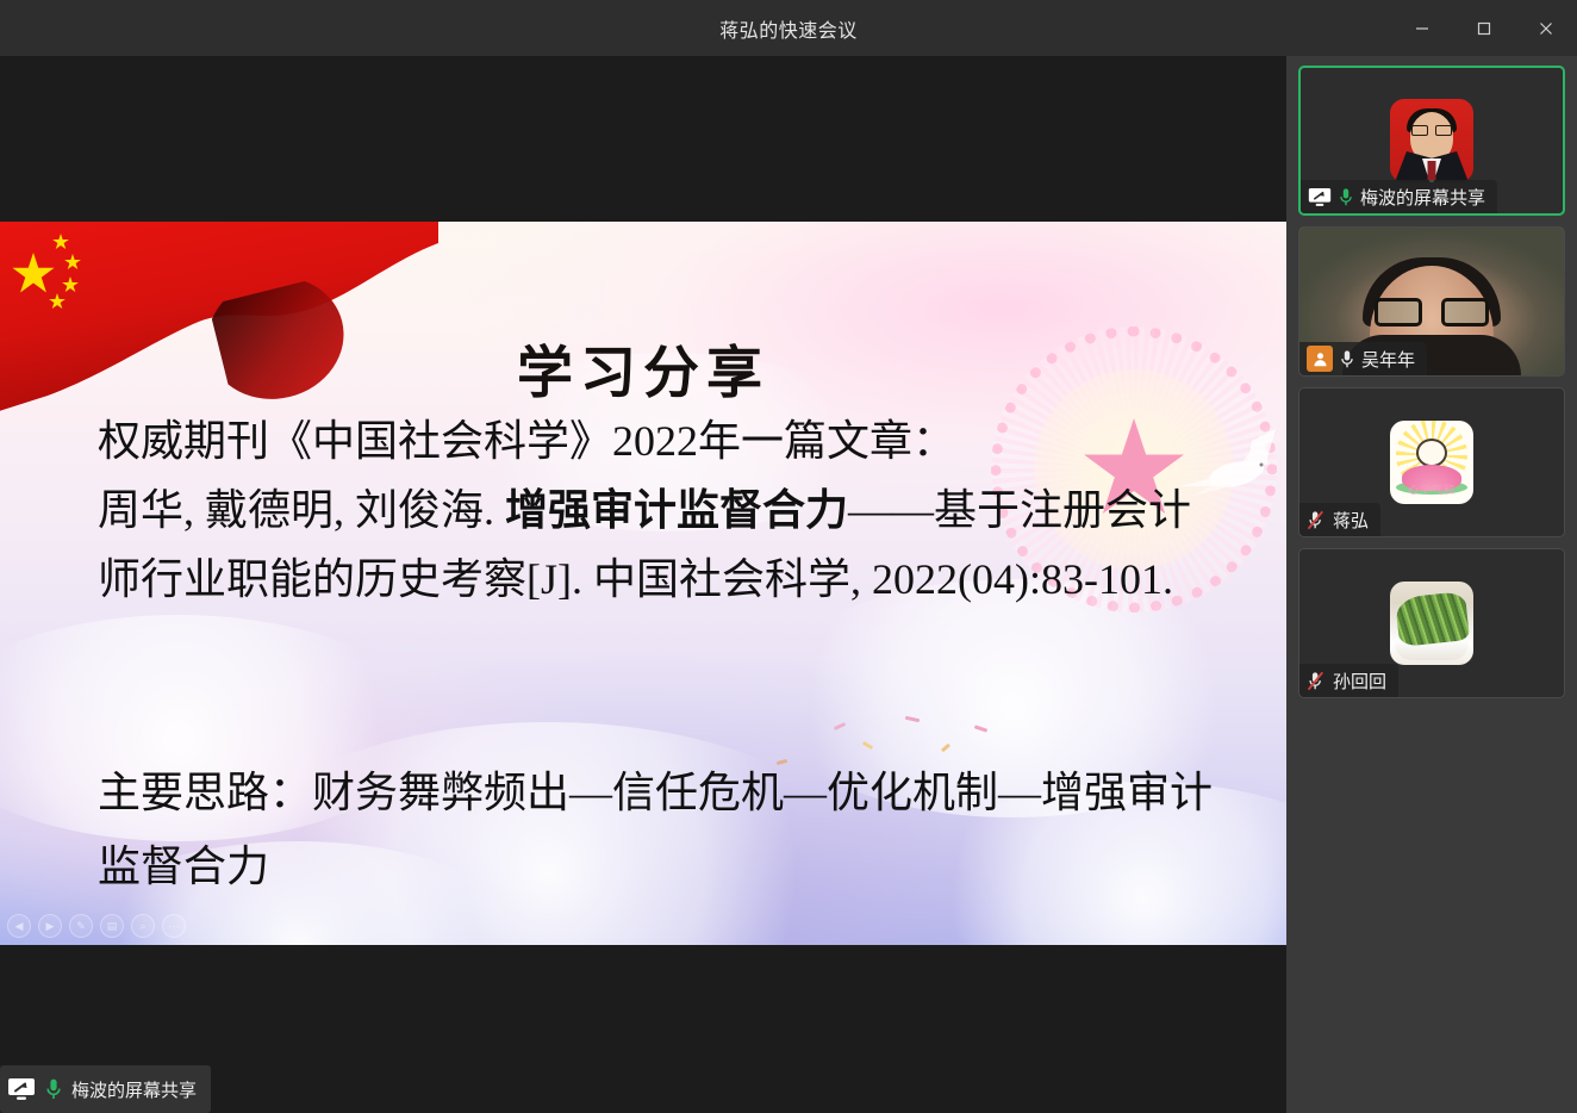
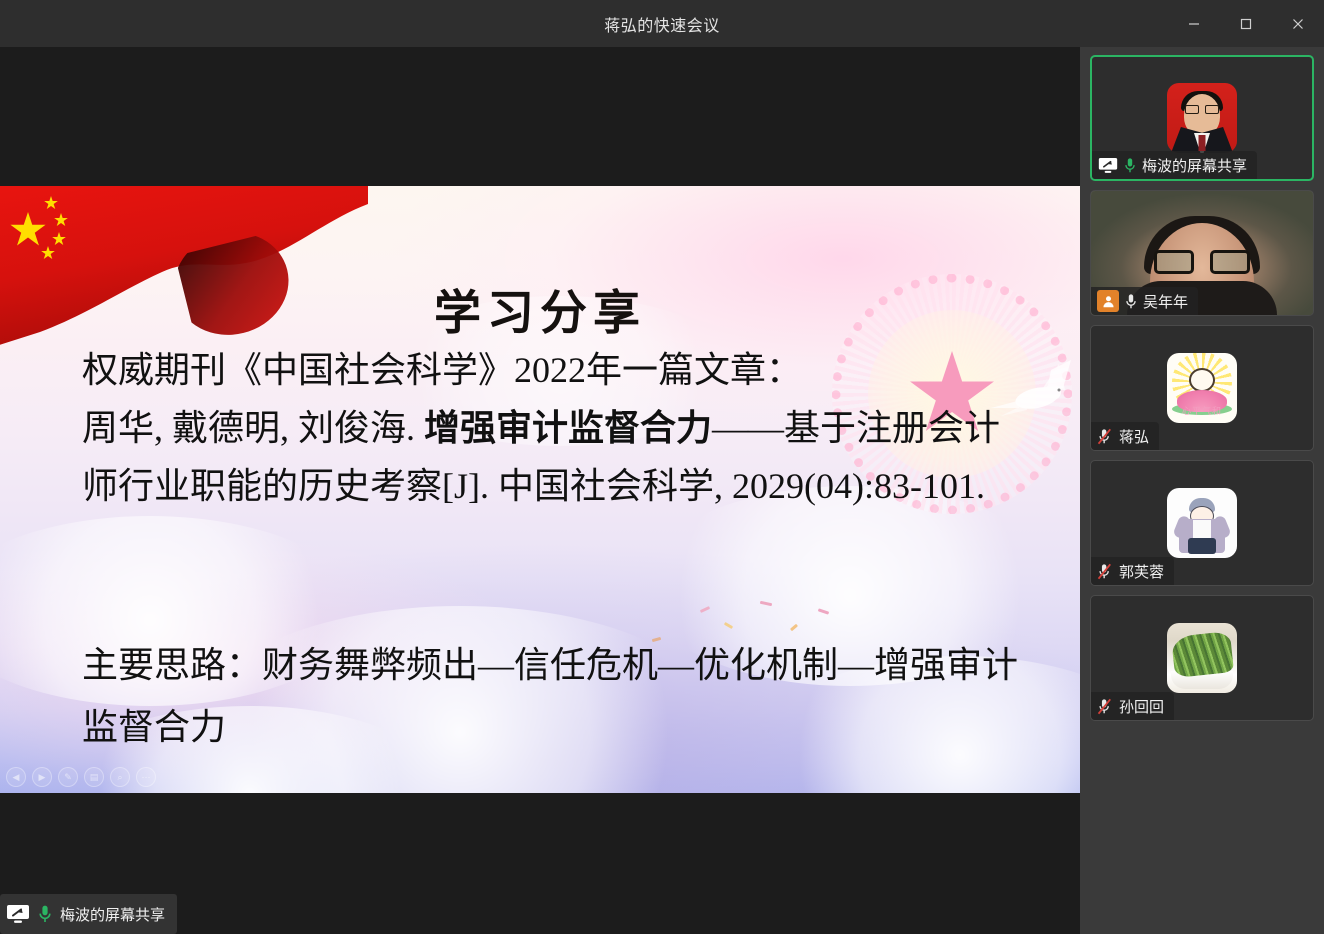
  蒋弘的快速会议
  学习分享
  权威期刊《中国社会科学》2022年一篇文章：
- 周华, 戴德明, 刘俊海. 增强审计监督合力——基于注册会计师行业职能的历史考察[J]. 中国社会科学, 2022(04):83-101.
+ 周华, 戴德明, 刘俊海. 增强审计监督合力——基于注册会计师行业职能的历史考察[J]. 中国社会科学, 2029(04):83-101.
  主要思路：财务舞弊频出—信任危机—优化机制—增强审计监督合力
  ◀
  ▶
  ✎
  ▤
  梅波的屏幕共享
  梅波的屏幕共享
  吴年年
  心平气和
  蒋弘
+ 郭芙蓉
  孙回回
